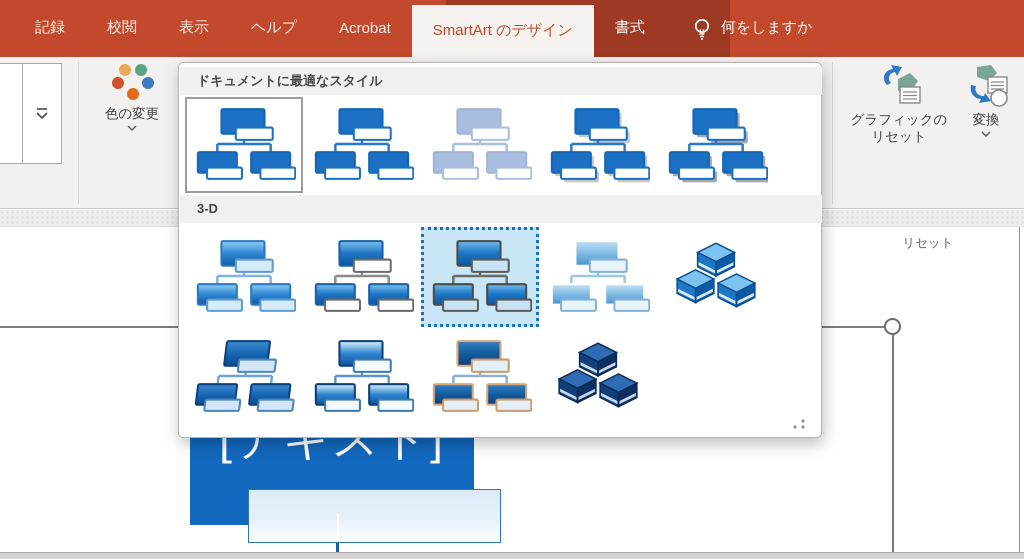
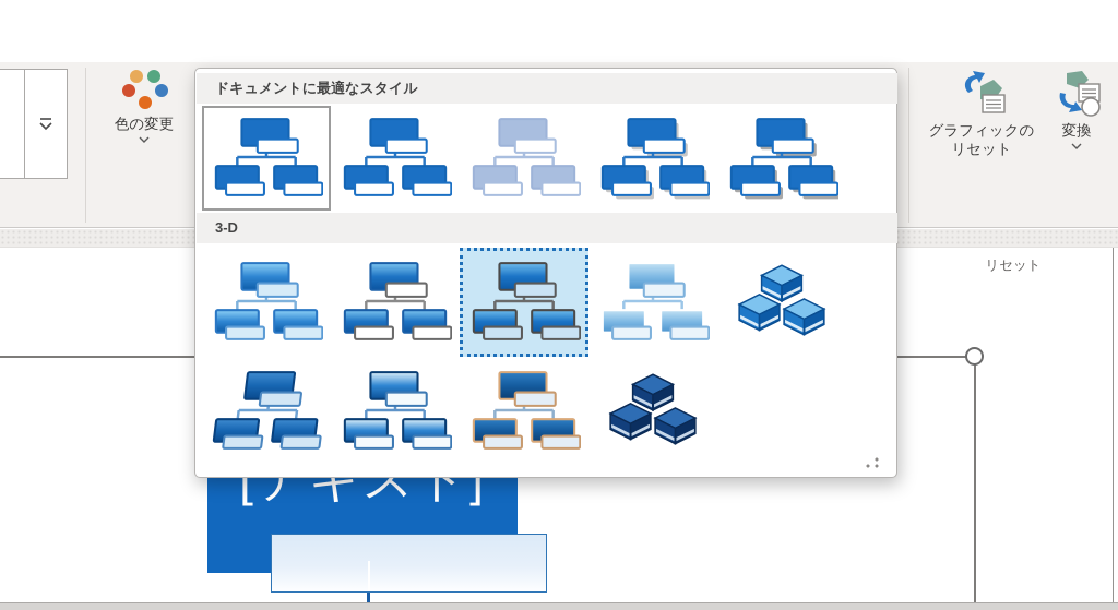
  [テキスト]
  色の変更
  グラフィックの
  リセット
  変換
  リセット
- 記録
- 校閲
- 表示
- ヘルプ
- Acrobat
- SmartArt のデザイン
- 書式
- 何をしますか
  ドキュメントに最適なスタイル
  3-D
